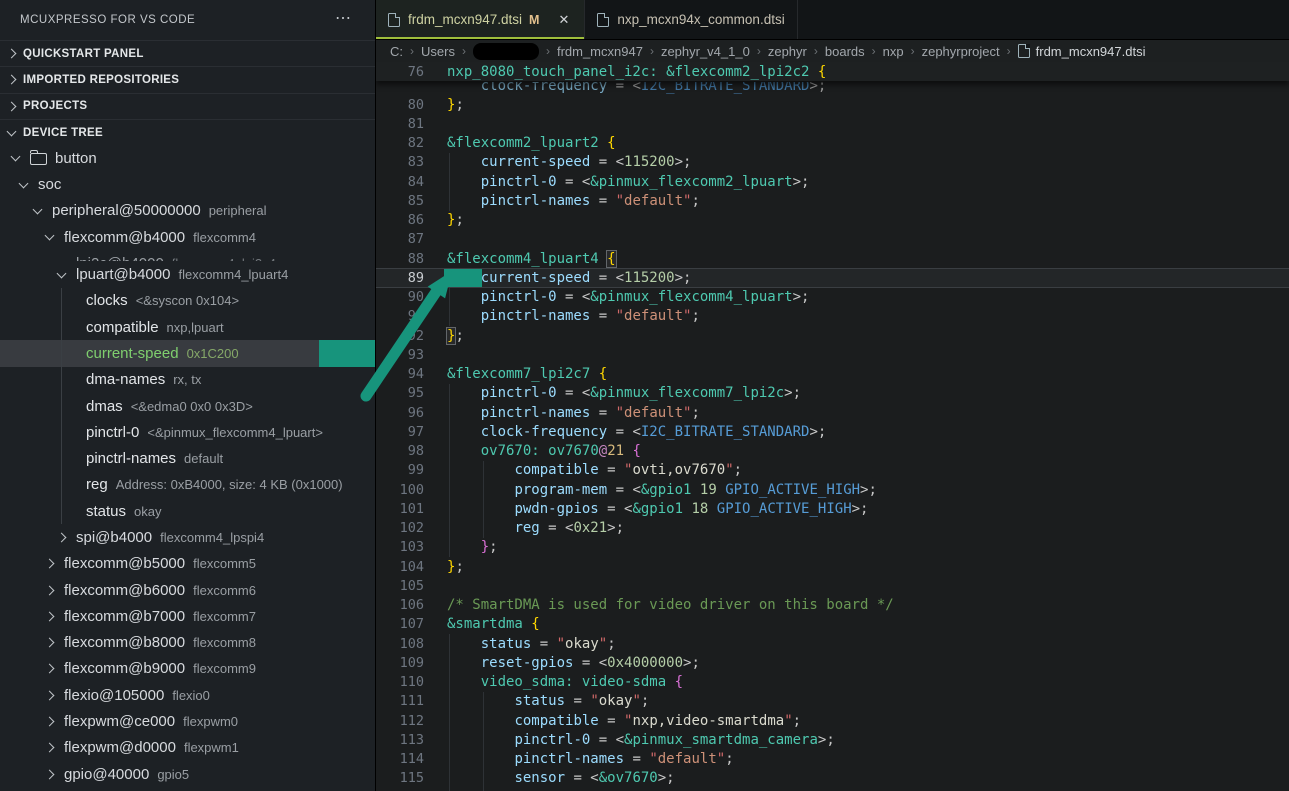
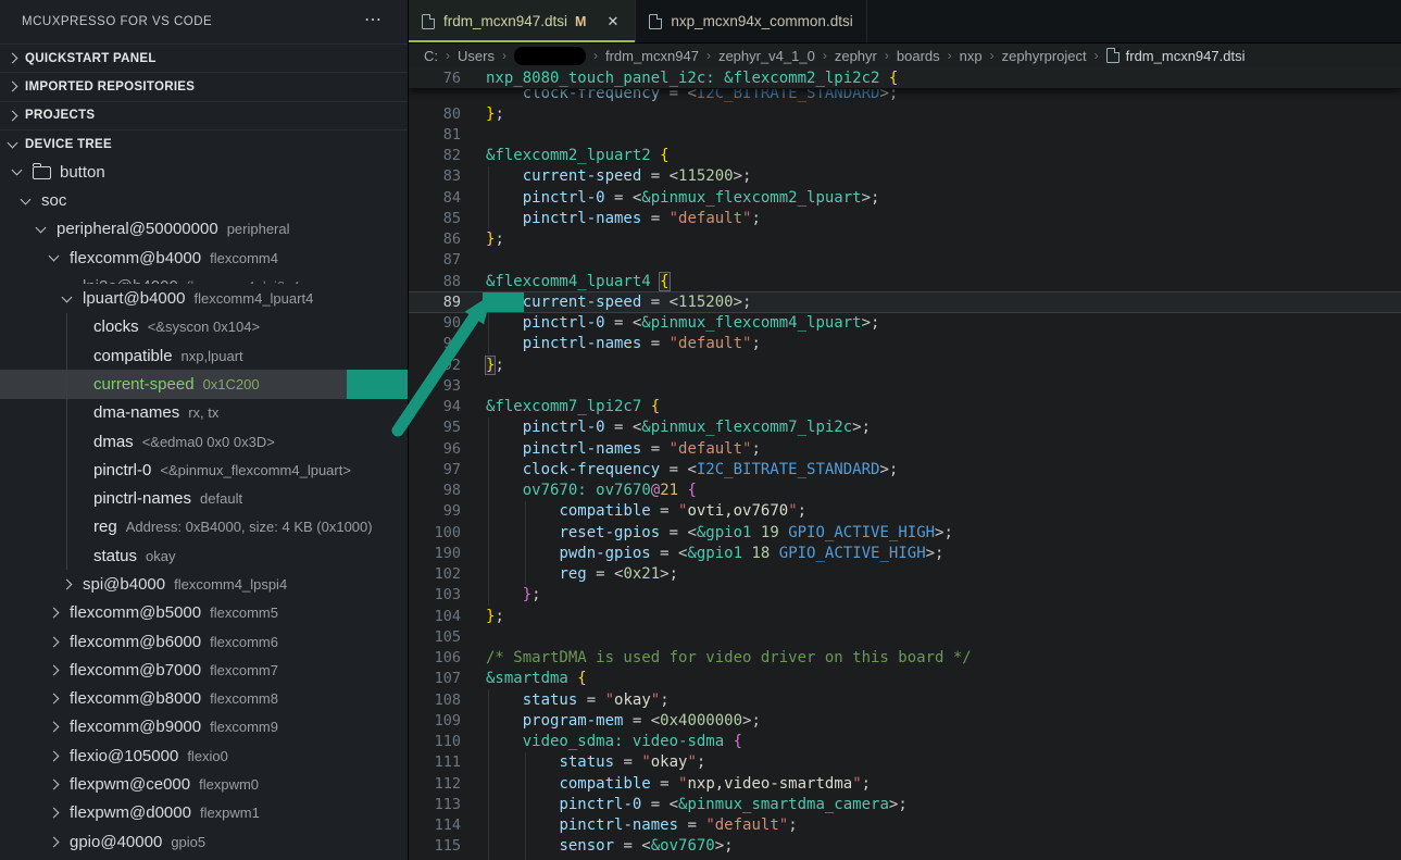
  MCUXPRESSO FOR VS CODE
  ⋯
  QUICKSTART PANEL
  IMPORTED REPOSITORIES
  PROJECTS
  DEVICE TREE
  button
  soc
  peripheral@50000000
  peripheral
  flexcomm@b4000
  flexcomm4
  lpuart@b4000
  flexcomm4_lpuart4
  clocks
  <&syscon 0x104>
  compatible
  nxp,lpuart
  current-speed
  0x1C200
  dma-names
  rx, tx
  dmas
  <&edma0 0x0 0x3D>
  pinctrl-0
  <&pinmux_flexcomm4_lpuart>
  pinctrl-names
  default
  reg
  Address: 0xB4000, size: 4 KB (0x1000)
  status
  okay
  spi@b4000
  flexcomm4_lpspi4
  flexcomm@b5000
  flexcomm5
  flexcomm@b6000
  flexcomm6
  flexcomm@b7000
  flexcomm7
  flexcomm@b8000
  flexcomm8
  flexcomm@b9000
  flexcomm9
  flexio@105000
  flexio0
  flexpwm@ce000
  flexpwm0
  flexpwm@d0000
  flexpwm1
  gpio@40000
  gpio5
  frdm_mcxn947.dtsi
  M
  ✕
  nxp_mcxn94x_common.dtsi
  C:
  ›
  Users
  ›
  ›
  frdm_mcxn947
  ›
  zephyr_v4_1_0
  ›
  zephyr
  ›
  boards
  ›
  nxp
  ›
  zephyrproject
  ›
  frdm_mcxn947.dtsi
  76
  nxp_8080_touch_panel_i2c: &flexcomm2_lpi2c2 {
  clock-frequency = <I2C_BITRATE_STANDARD>;
  80
  };
  81
  82
  &flexcomm2_lpuart2 {
  83
  current-speed = <115200>;
  84
  pinctrl-0 = <&pinmux_flexcomm2_lpuart>;
  85
  pinctrl-names = "default";
  86
  };
  87
  88
  &flexcomm4_lpuart4 {
  89
  current-speed = <115200>;
  90
  pinctrl-0 = <&pinmux_flexcomm4_lpuart>;
  pinctrl-names = "default";
  };
  93
  94
  &flexcomm7_lpi2c7 {
  95
  pinctrl-0 = <&pinmux_flexcomm7_lpi2c>;
  96
  pinctrl-names = "default";
  97
  clock-frequency = <I2C_BITRATE_STANDARD>;
  98
  ov7670: ov7670@21 {
  99
  compatible = "ovti,ov7670";
  100
- program-mem = <&gpio1 19 GPIO_ACTIVE_HIGH>;
+ reset-gpios = <&gpio1 19 GPIO_ACTIVE_HIGH>;
- 101
+ 190
  pwdn-gpios = <&gpio1 18 GPIO_ACTIVE_HIGH>;
  102
  reg = <0x21>;
  103
  };
  104
  };
  105
  106
  /* SmartDMA is used for video driver on this board */
  107
  &smartdma {
  108
  status = "okay";
  109
- reset-gpios = <0x4000000>;
+ program-mem = <0x4000000>;
  110
  video_sdma: video-sdma {
  111
  status = "okay";
  112
  compatible = "nxp,video-smartdma";
  113
  pinctrl-0 = <&pinmux_smartdma_camera>;
  114
  pinctrl-names = "default";
  115
  sensor = <&ov7670>;
